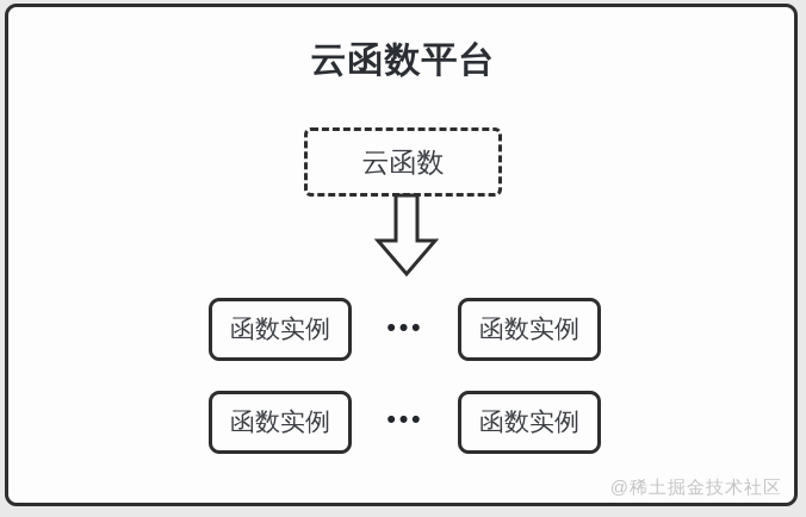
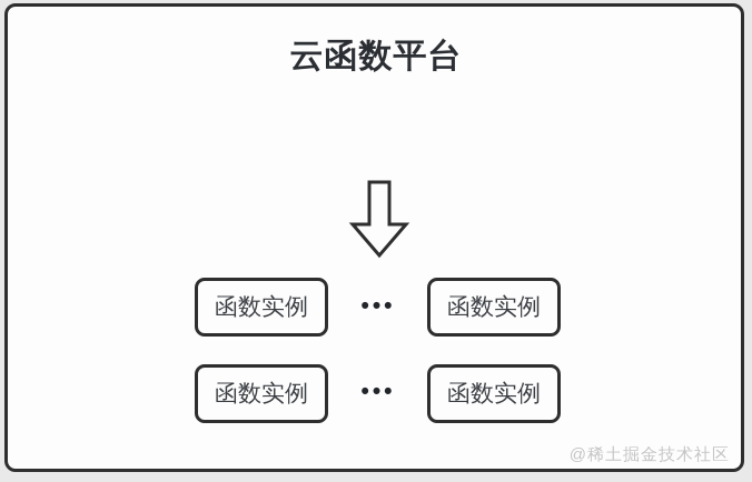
  云函数平台
- 云函数
  函数实例
  •••
  函数实例
  函数实例
  •••
  函数实例
  @稀土掘金技术社区
